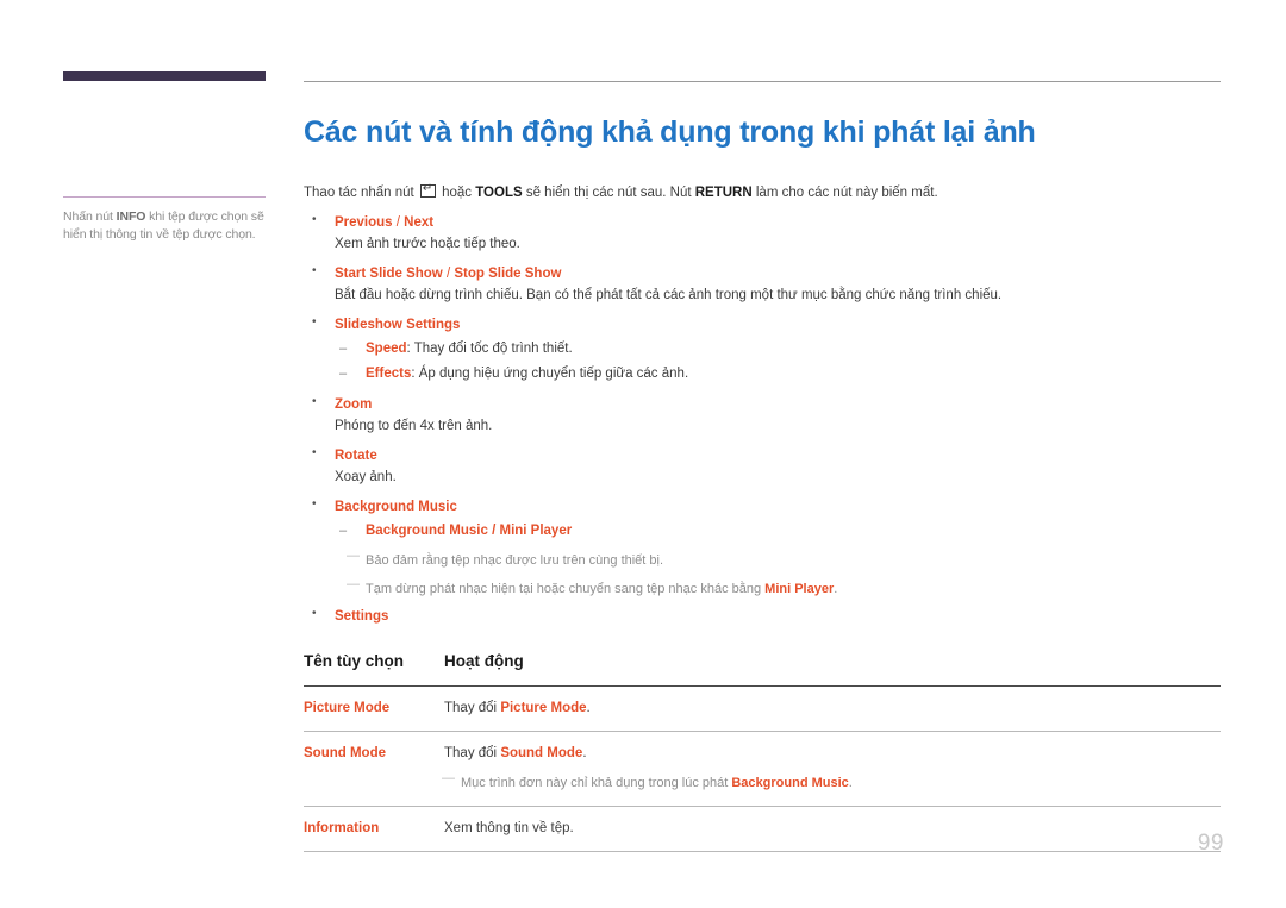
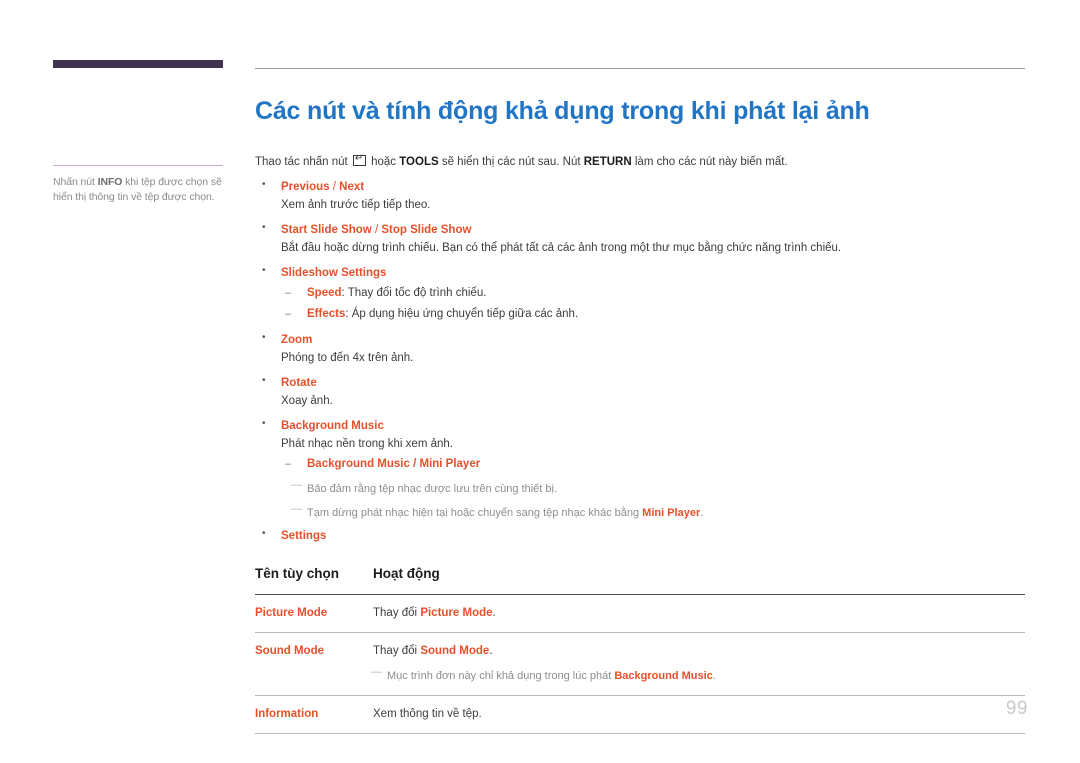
  Nhấn nút INFO khi tệp được chọn sẽ hiển thị thông tin về tệp được chọn.
  Các nút và tính động khả dụng trong khi phát lại ảnh
  Thao tác nhấn nút hoặc TOOLS sẽ hiển thị các nút sau. Nút RETURN làm cho các nút này biến mất.
  Previous / Next
- Xem ảnh trước hoặc tiếp theo.
+ Xem ảnh trước tiếp tiếp theo.
  Start Slide Show / Stop Slide Show
  Bắt đầu hoặc dừng trình chiếu. Bạn có thể phát tất cả các ảnh trong một thư mục bằng chức năng trình chiếu.
  Slideshow Settings
- Speed: Thay đổi tốc độ trình thiết.
+ Speed: Thay đổi tốc độ trình chiếu.
  Effects: Áp dụng hiệu ứng chuyển tiếp giữa các ảnh.
  Zoom
  Phóng to đến 4x trên ảnh.
  Rotate
  Xoay ảnh.
  Background Music
+ Phát nhạc nền trong khi xem ảnh.
  Background Music / Mini Player
  Bảo đảm rằng tệp nhạc được lưu trên cùng thiết bị.
  Tạm dừng phát nhạc hiện tại hoặc chuyển sang tệp nhạc khác bằng Mini Player.
  Settings
  Tên tùy chọn	Hoạt động
  Picture Mode	Thay đổi Picture Mode.
  Sound Mode	Thay đổi Sound Mode. Mục trình đơn này chỉ khả dụng trong lúc phát Background Music.
  Information	Xem thông tin về tệp.
  99
